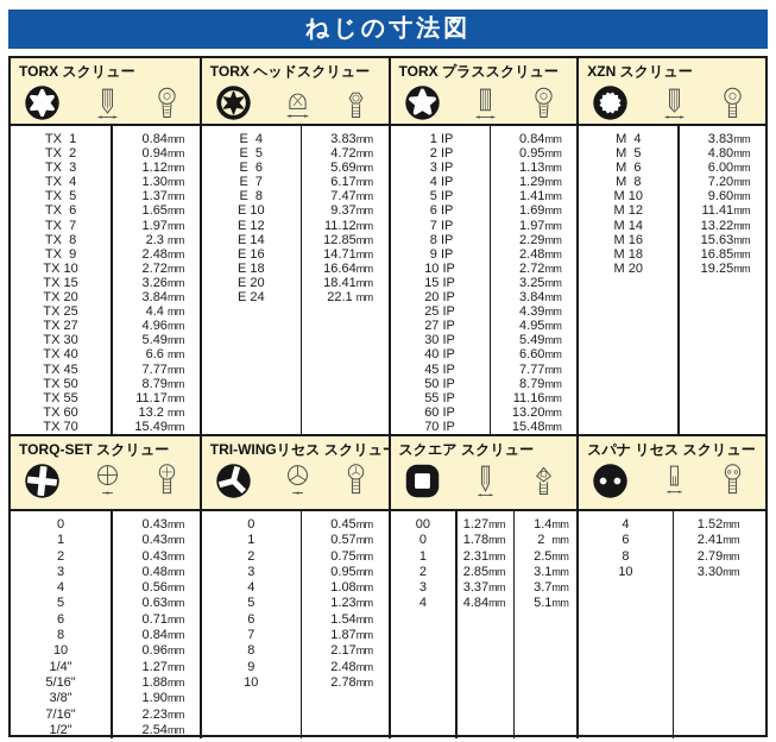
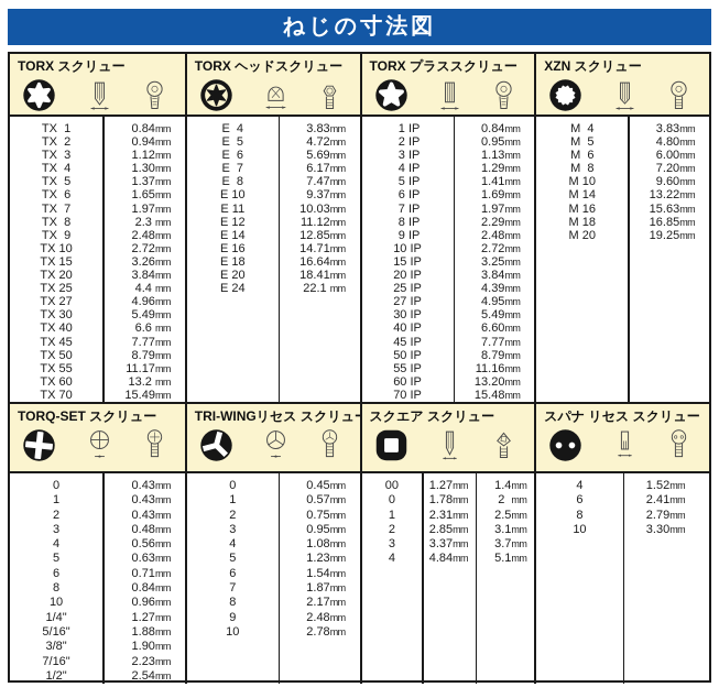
  ねじの寸法図
  TORX スクリュー
  TX 1
  0.84mm
  TX 2
  0.94mm
  TX 3
  1.12mm
  TX 4
  1.30mm
  TX 5
  1.37mm
  TX 6
  1.65mm
  TX 7
  1.97mm
  TX 8
  2.3 mm
  TX 9
  2.48mm
  TX 10
  2.72mm
  TX 15
  3.26mm
  TX 20
  3.84mm
  TX 25
  4.4 mm
  TX 27
  4.96mm
  TX 30
  5.49mm
  TX 40
  6.6 mm
  TX 45
  7.77mm
  TX 50
  8.79mm
  TX 55
  11.17mm
  TX 60
  13.2 mm
  TX 70
  15.49mm
  TORX ヘッドスクリュー
  E 4
  3.83mm
  E 5
  4.72mm
  E 6
  5.69mm
  E 7
  6.17mm
  E 8
  7.47mm
  E 10
  9.37mm
+ E 11
+ 10.03mm
  E 12
  11.12mm
  E 14
  12.85mm
  E 16
  14.71mm
  E 18
  16.64mm
  E 20
  18.41mm
  E 24
  22.1 mm
  TORX プラススクリュー
  1 IP
  0.84mm
  2 IP
  0.95mm
  3 IP
  1.13mm
  4 IP
  1.29mm
  5 IP
  1.41mm
  6 IP
  1.69mm
  7 IP
  1.97mm
  8 IP
  2.29mm
  9 IP
  2.48mm
  10 IP
  2.72mm
  15 IP
  3.25mm
  20 IP
  3.84mm
  25 IP
  4.39mm
  27 IP
  4.95mm
  30 IP
  5.49mm
  40 IP
  6.60mm
  45 IP
  7.77mm
  50 IP
  8.79mm
  55 IP
  11.16mm
  60 IP
  13.20mm
  70 IP
  15.48mm
  XZN スクリュー
  M 4
  3.83mm
  M 5
  4.80mm
  M 6
  6.00mm
  M 8
  7.20mm
  M 10
  9.60mm
- M 12
- 11.41mm
  M 14
  13.22mm
  M 16
  15.63mm
  M 18
  16.85mm
  M 20
  19.25mm
  TORQ-SET スクリュー
  0
  0.43mm
  1
  0.43mm
  2
  0.43mm
  3
  0.48mm
  4
  0.56mm
  5
  0.63mm
  6
  0.71mm
  8
  0.84mm
  10
  0.96mm
  1/4"
  1.27mm
  5/16"
  1.88mm
  3/8"
  1.90mm
  7/16"
  2.23mm
  1/2"
  2.54mm
  TRI-WINGリセス スクリュ
  0
  0.45mm
  1
  0.57mm
  2
  0.75mm
  3
  0.95mm
  4
  1.08mm
  5
  1.23mm
  6
  1.54mm
  7
  1.87mm
  8
  2.17mm
  9
  2.48mm
  10
  2.78mm
  スクエア スクリュー
  00
  1.27mm
  1.4mm
  0
  1.78mm
  2 mm
  1
  2.31mm
  2.5mm
  2
  2.85mm
  3.1mm
  3
  3.37mm
  3.7mm
  4
  4.84mm
  5.1mm
  スパナ リセス スクリュー
  4
  1.52mm
  6
  2.41mm
  8
  2.79mm
  10
  3.30mm
